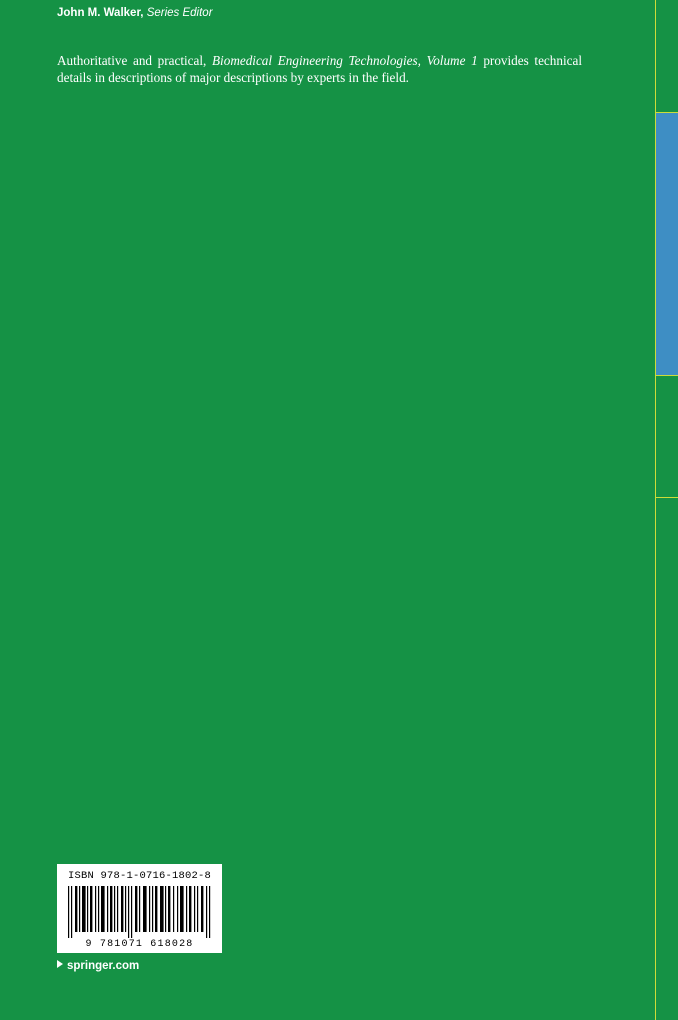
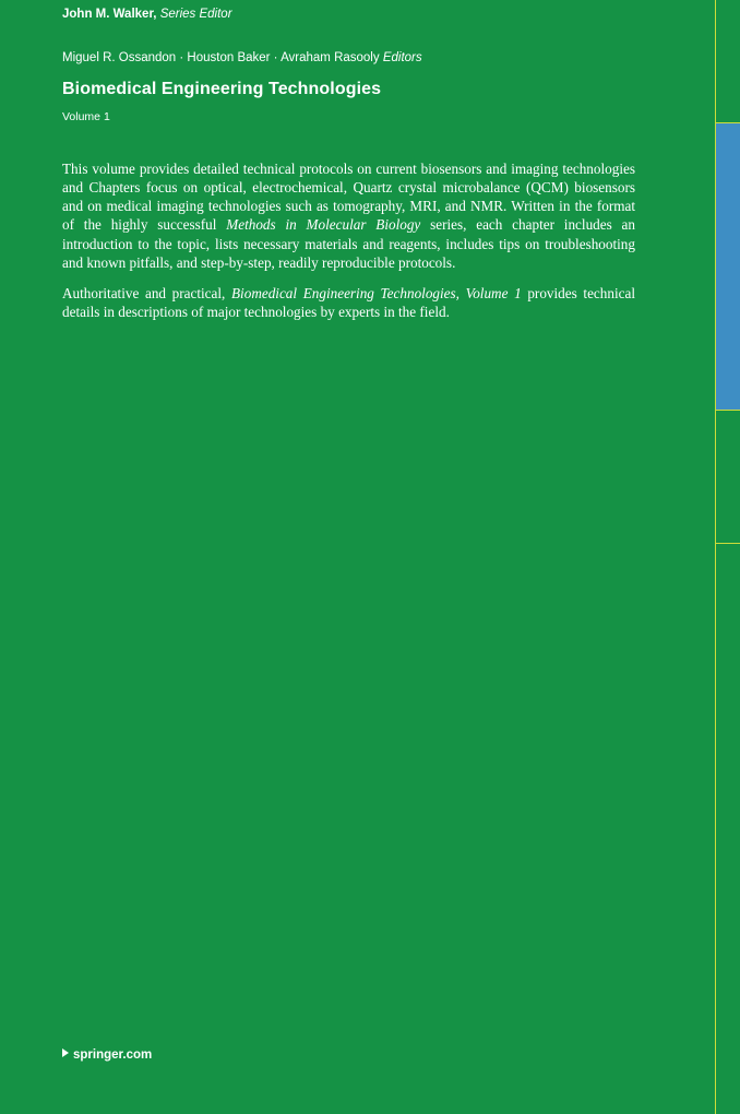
  John M. Walker, Series Editor
+ Miguel R. Ossandon · Houston Baker · Avraham Rasooly Editors
+ Biomedical Engineering Technologies
+ Volume 1
+ This volume provides detailed technical protocols on current biosensors and imaging technologies and Chapters focus on optical, electrochemical, Quartz crystal microbalance (QCM) biosensors and on medical imaging technologies such as tomography, MRI, and NMR. Written in the format of the highly successful Methods in Molecular Biology series, each chapter includes an introduction to the topic, lists necessary materials and reagents, includes tips on troubleshooting and known pitfalls, and step-by-step, readily reproducible protocols.
- Authoritative and practical, Biomedical Engineering Technologies, Volume 1 provides technical details in descriptions of major descriptions by experts in the field.
+ Authoritative and practical, Biomedical Engineering Technologies, Volume 1 provides technical details in descriptions of major technologies by experts in the field.
- ISBN 978-1-0716-1802-8
- 9 781071 618028
  springer.com
